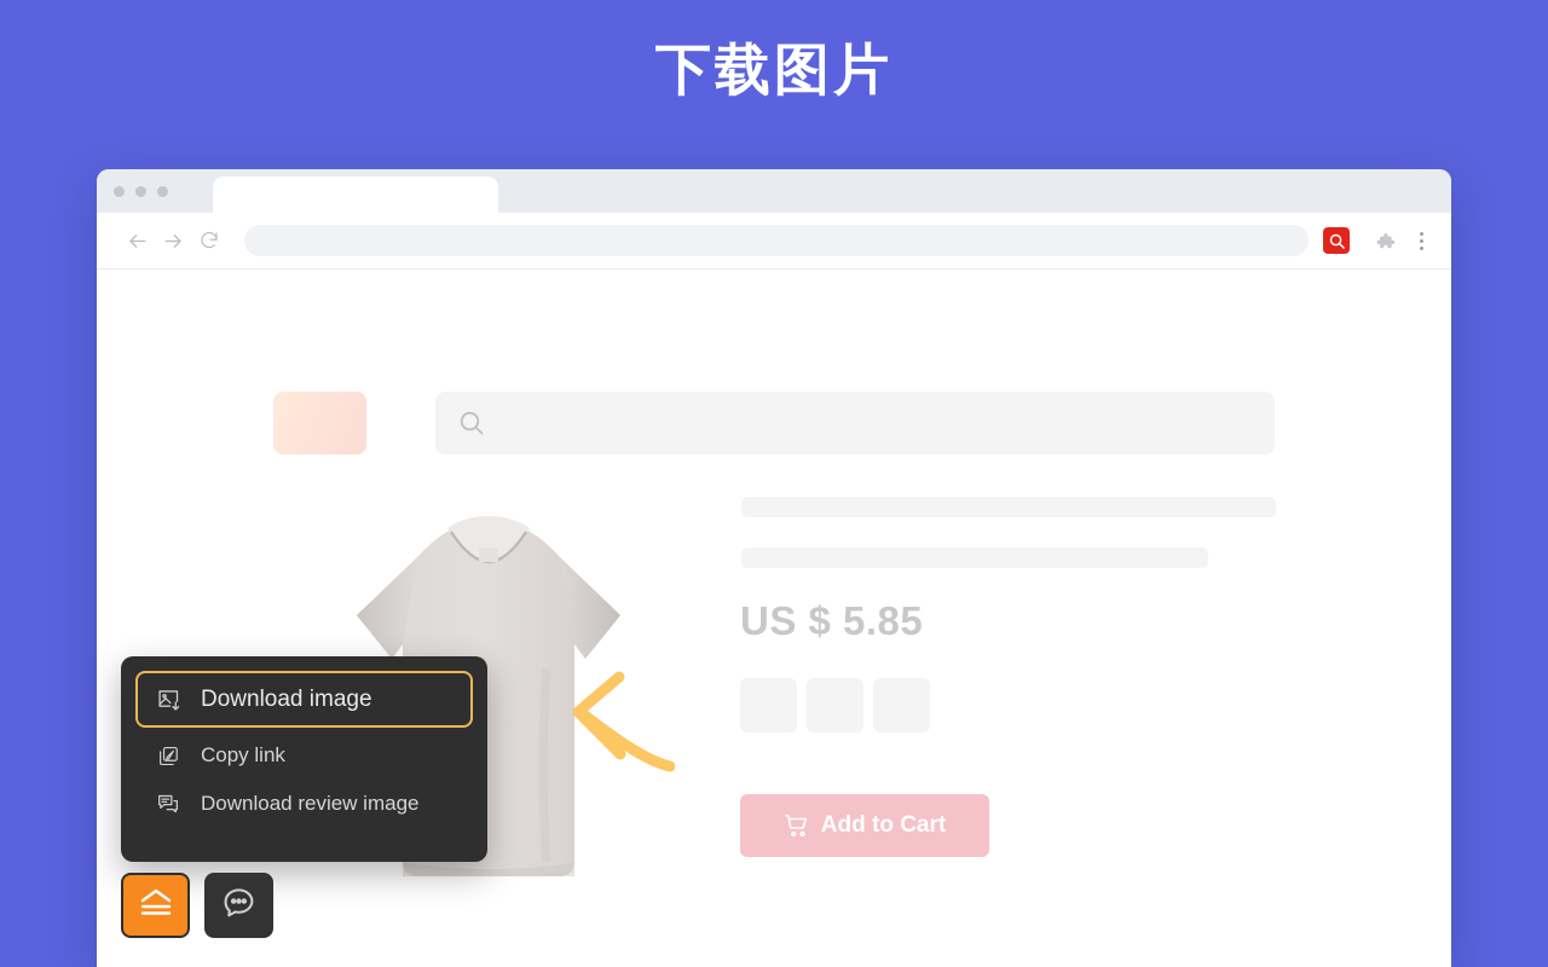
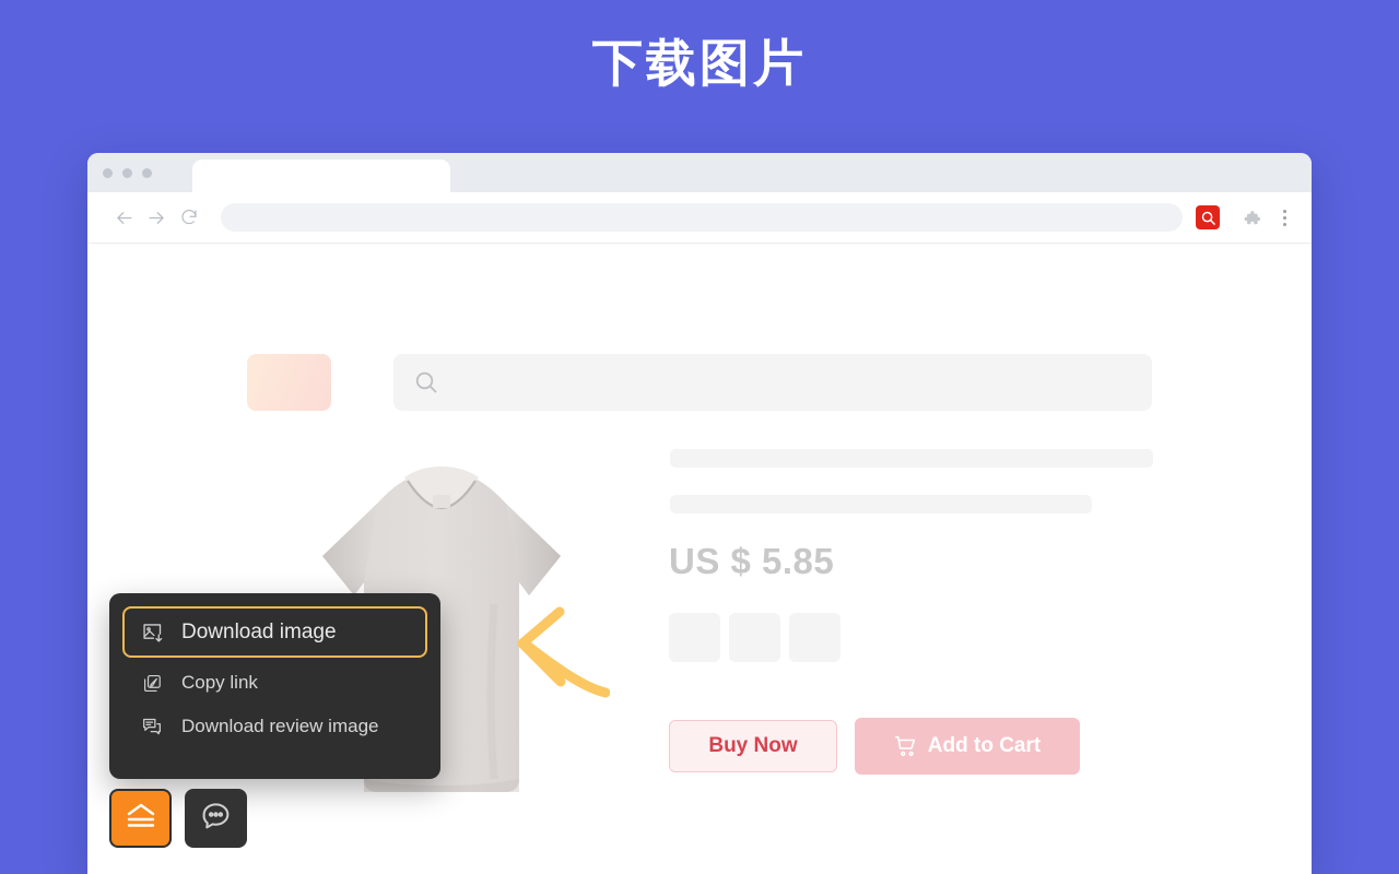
  下载图片
  US $ 5.85
+ Buy Now
  Add to Cart
  Download image
  Copy link
  Download review image
